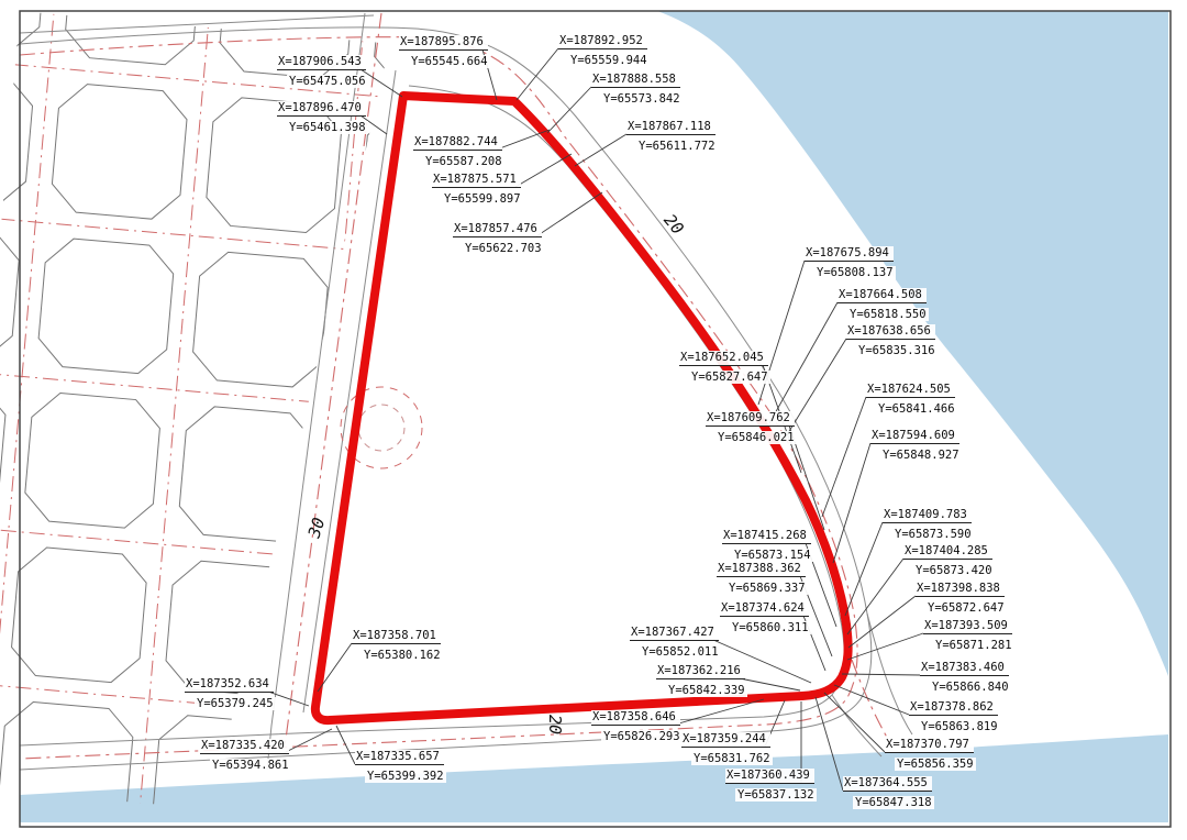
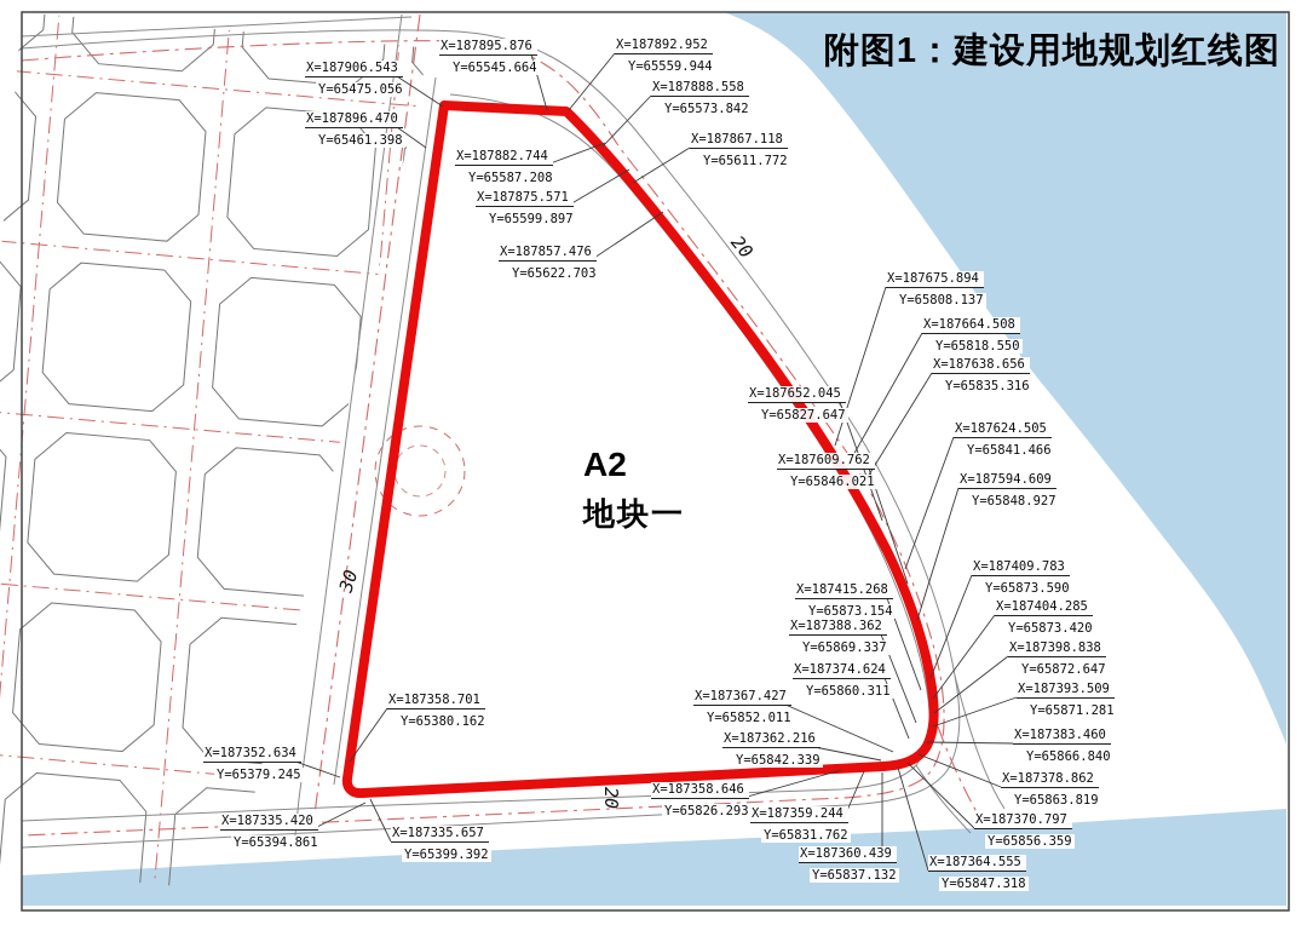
+ 附图1：建设用地规划红线图
+ A2
+ 地块一
  X=187906.543
  Y=65475.056
  X=187895.876
  Y=65545.664
  X=187892.952
  Y=65559.944
  X=187888.558
  Y=65573.842
  X=187867.118
  Y=65611.772
  X=187896.470
  Y=65461.398
  X=187882.744
  Y=65587.208
  X=187875.571
  Y=65599.897
  X=187857.476
  Y=65622.703
  X=187675.894
  Y=65808.137
  X=187664.508
  Y=65818.550
  X=187638.656
  Y=65835.316
  X=187652.045
  Y=65827.647
  X=187624.505
  Y=65841.466
  X=187609.762
  Y=65846.021
  X=187594.609
  Y=65848.927
  X=187409.783
  Y=65873.590
  X=187404.285
  Y=65873.420
  X=187398.838
  Y=65872.647
  X=187393.509
  Y=65871.281
  X=187383.460
  Y=65866.840
  X=187378.862
  Y=65863.819
  X=187370.797
  Y=65856.359
  X=187364.555
  Y=65847.318
  X=187415.268
  Y=65873.154
  X=187388.362
  Y=65869.337
  X=187374.624
  Y=65860.311
  X=187367.427
  Y=65852.011
  X=187362.216
  Y=65842.339
  X=187358.646
  Y=65826.293
  X=187359.244
  Y=65831.762
  X=187360.439
  Y=65837.132
  X=187358.701
  Y=65380.162
  X=187352.634
  Y=65379.245
  X=187335.420
  Y=65394.861
  X=187335.657
  Y=65399.392
